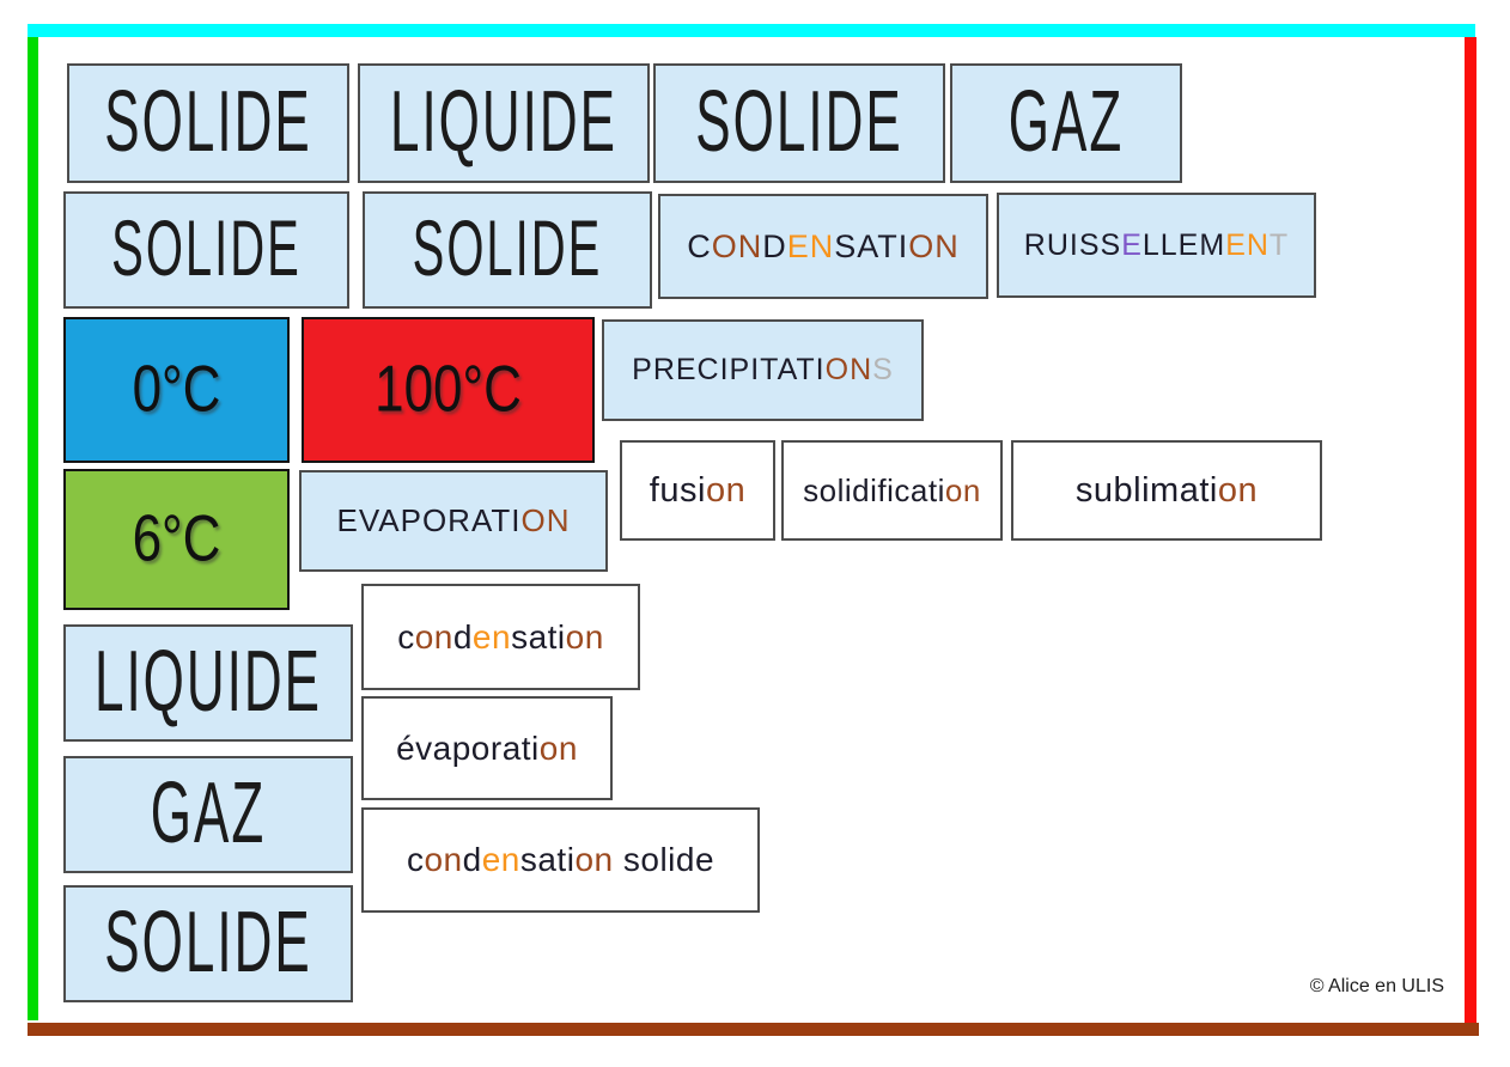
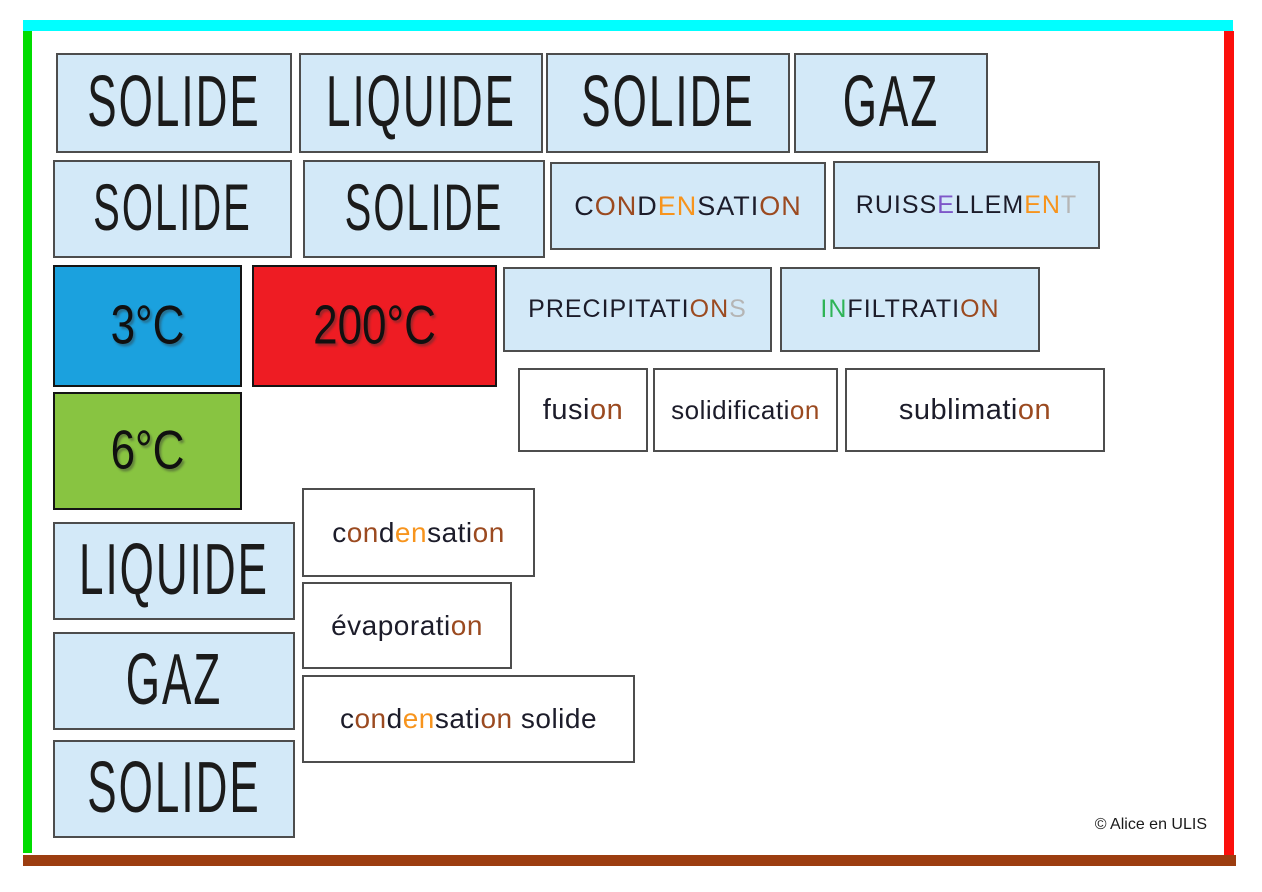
  SOLIDE
  LIQUIDE
  SOLIDE
  GAZ
  SOLIDE
  SOLIDE
  CONDENSATION
  RUISSELLEMENT
- 0°C
+ 3°C
- 100°C
+ 200°C
  PRECIPITATIONS
+ INFILTRATION
  6°C
- EVAPORATION
  fusion
  solidification
  sublimation
  condensation
  évaporation
  condensation solide
  LIQUIDE
  GAZ
  SOLIDE
  © Alice en ULIS
